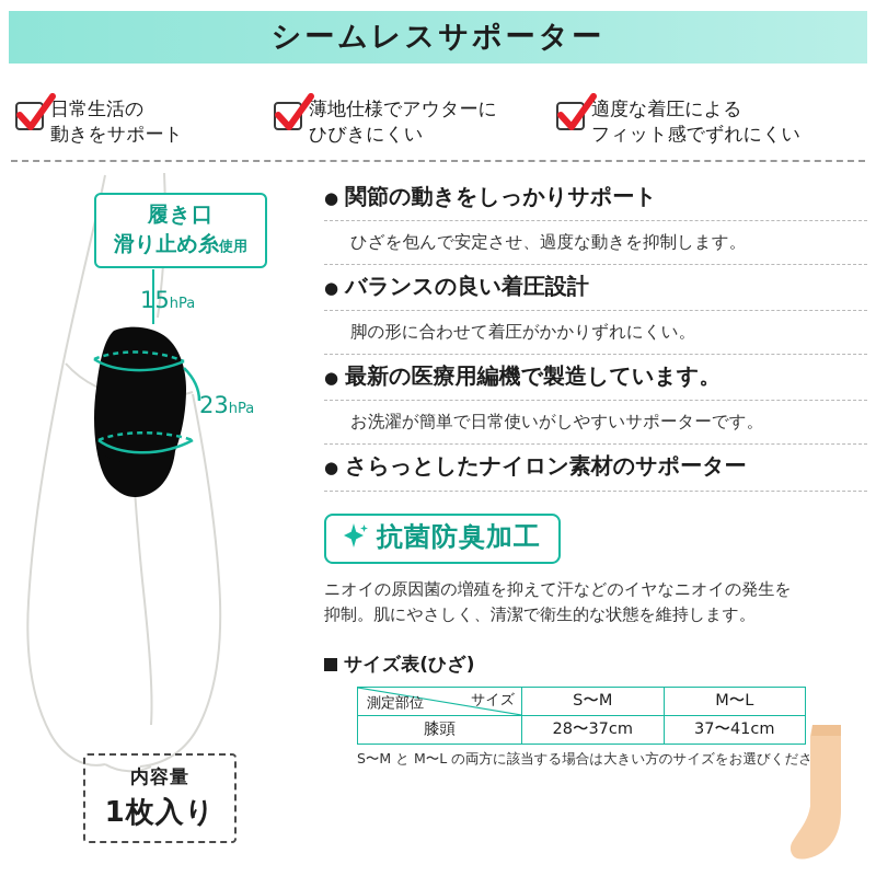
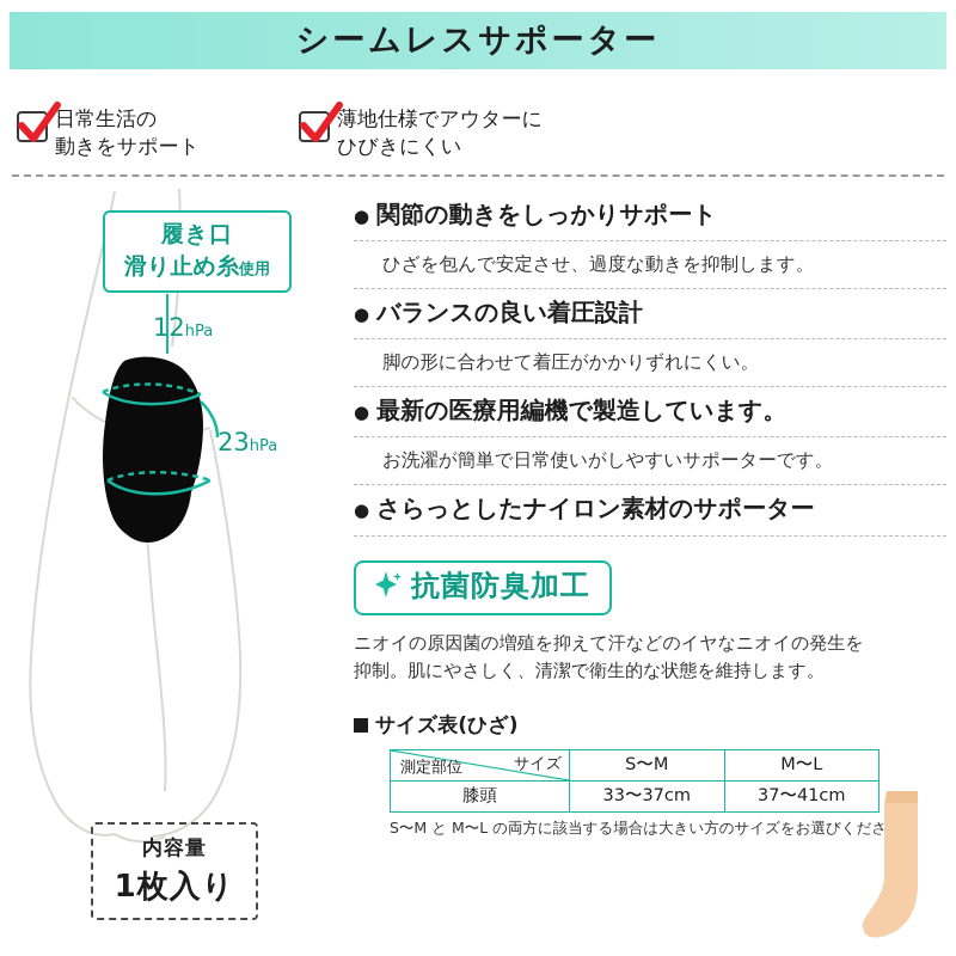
  シームレスサポーター
  日常生活の
  動きをサポート
  薄地仕様でアウターに
  ひびきにくい
- 適度な着圧による
- フィット感でずれにくい
  履き口
  滑り止め糸使用
- 15hPa
+ 12hPa
  23hPa
  内容量
  1枚入り
  ●
  関節の動きをしっかりサポート
  ひざを包んで安定させ、過度な動きを抑制します。
  ●
  バランスの良い着圧設計
  脚の形に合わせて着圧がかかりずれにくい。
  ●
  最新の医療用編機で製造しています。
  お洗濯が簡単で日常使いがしやすいサポーターです。
  ●
  さらっとしたナイロン素材のサポーター
  抗菌防臭加工
  ニオイの原因菌の増殖を抑えて汗などのイヤなニオイの発生を
  抑制。肌にやさしく、清潔で衛生的な状態を維持します。
  サイズ表(ひざ)
  サイズ 測定部位	S〜M	M〜L
- 膝頭	28〜37cm	37〜41cm
+ 膝頭	33〜37cm	37〜41cm
  S〜M と M〜L の両方に該当する場合は大きい方のサイズをお選びくださ
